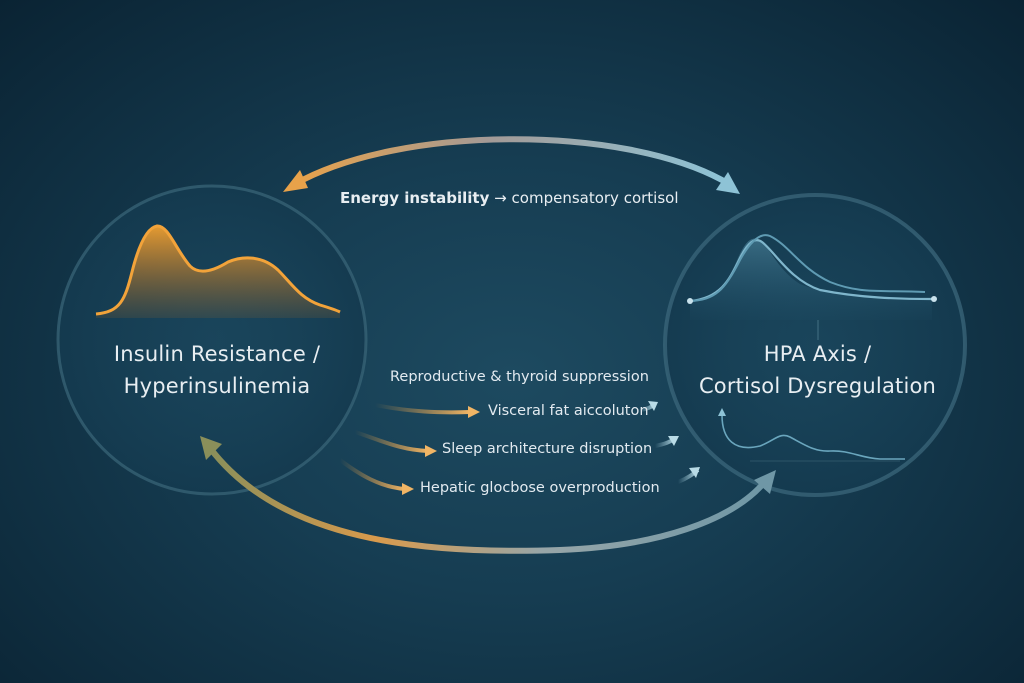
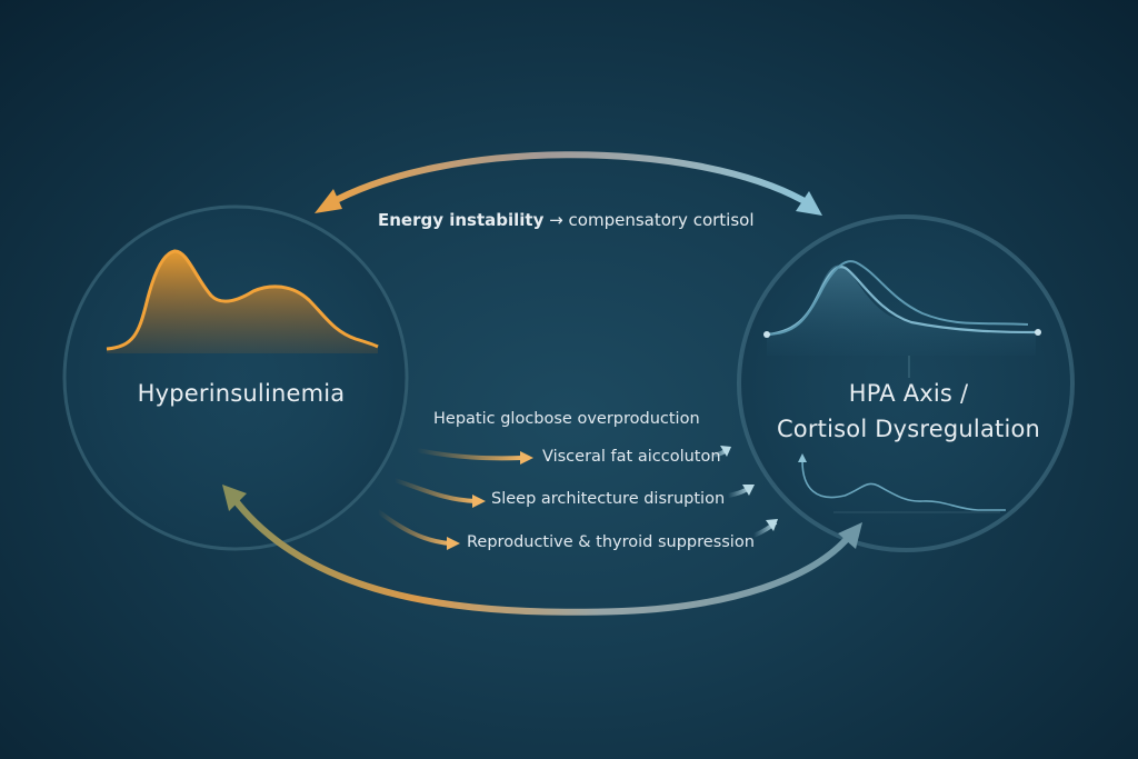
  Energy instability → compensatory cortisol
- Insulin Resistance /
  Hyperinsulinemia
  HPA Axis /
  Cortisol Dysregulation
- Reproductive & thyroid suppression
+ Hepatic glocbose overproduction
  Visceral fat aiccoluton
  Sleep architecture disruption
- Hepatic glocbose overproduction
+ Reproductive & thyroid suppression
